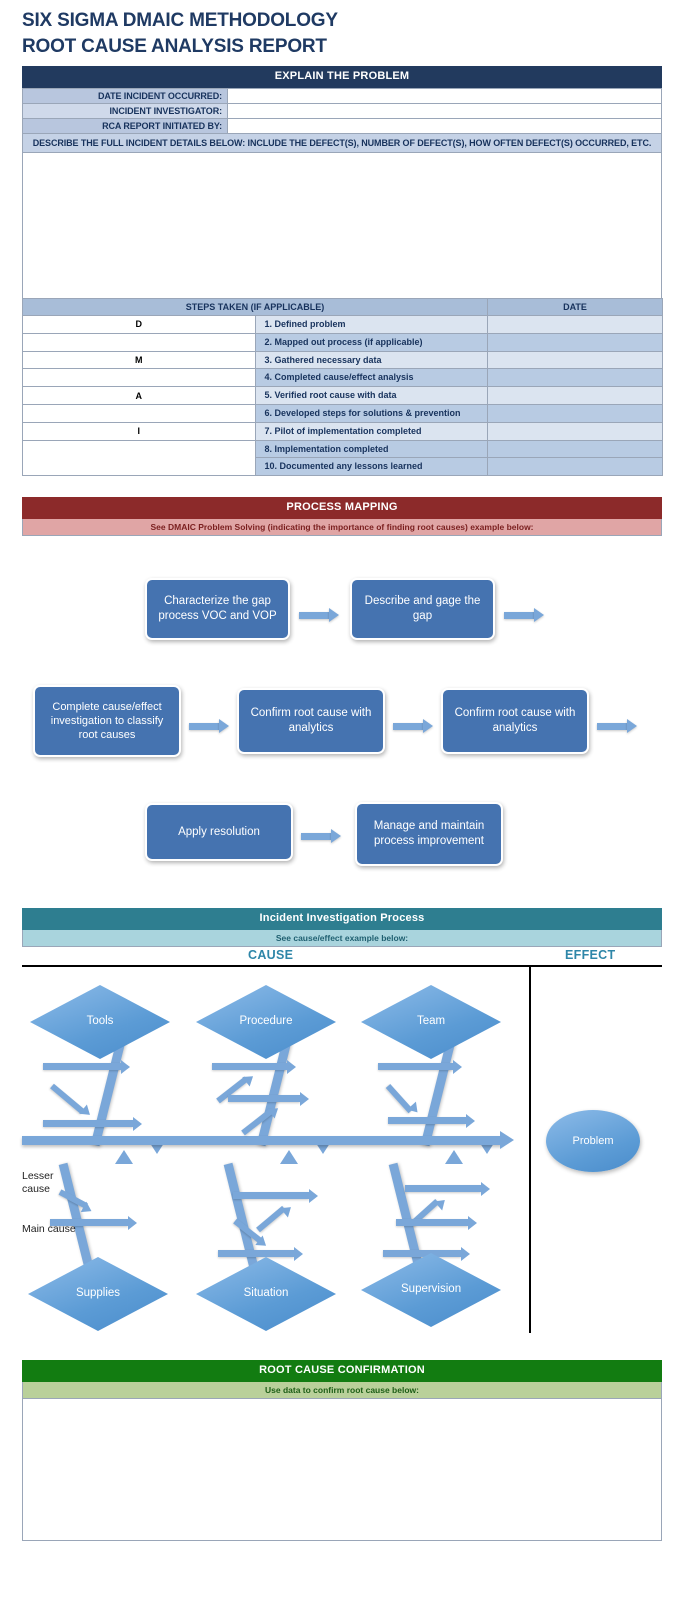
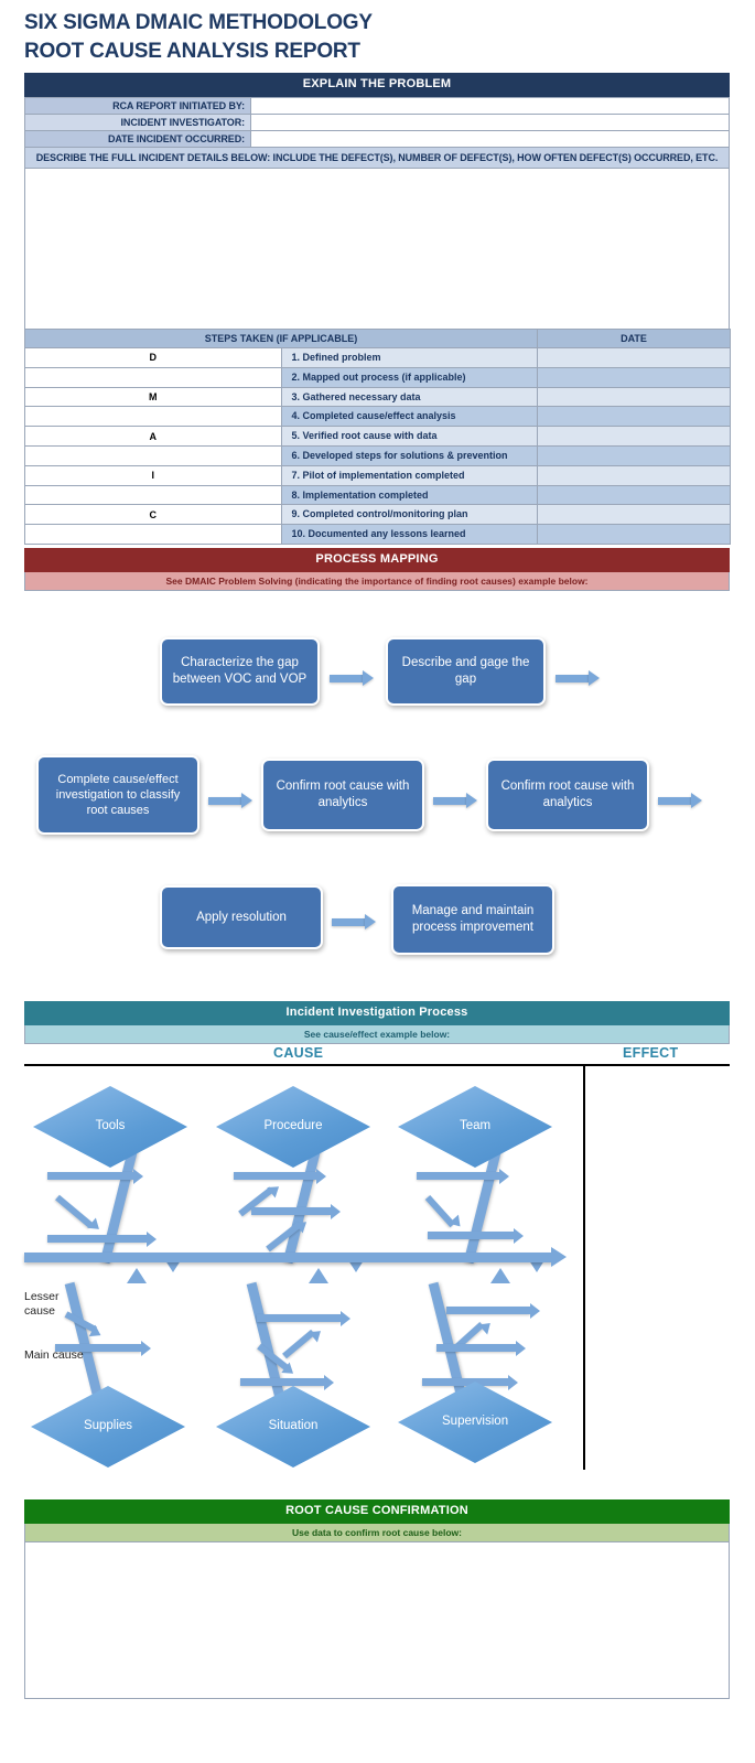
  SIX SIGMA DMAIC METHODOLOGY
  ROOT CAUSE ANALYSIS REPORT
  EXPLAIN THE PROBLEM
- DATE INCIDENT OCCURRED:
+ RCA REPORT INITIATED BY:
  INCIDENT INVESTIGATOR:
- RCA REPORT INITIATED BY:
+ DATE INCIDENT OCCURRED:
  DESCRIBE THE FULL INCIDENT DETAILS BELOW: INCLUDE THE DEFECT(S), NUMBER OF DEFECT(S), HOW OFTEN DEFECT(S) OCCURRED, ETC.
  STEPS TAKEN (IF APPLICABLE)	DATE
  D	1. Defined problem
  	2. Mapped out process (if applicable)
  M	3. Gathered necessary data
  	4. Completed cause/effect analysis
  A	5. Verified root cause with data
  	6. Developed steps for solutions & prevention
  I	7. Pilot of implementation completed
  	8. Implementation completed
+ C	9. Completed control/monitoring plan
  	10. Documented any lessons learned
  PROCESS MAPPING
  See DMAIC Problem Solving (indicating the importance of finding root causes) example below:
- Characterize the gap process VOC and VOP
+ Characterize the gap between VOC and VOP
  Describe and gage the gap
  Complete cause/effect investigation to classify root causes
  Confirm root cause with analytics
  Confirm root cause with analytics
  Apply resolution
  Manage and maintain process improvement
  Incident Investigation Process
  See cause/effect example below:
  CAUSE
  EFFECT
  Tools
  Procedure
  Team
  Supplies
  Situation
  Supervision
  Lesser cause
  Main cause
- Problem
  ROOT CAUSE CONFIRMATION
  Use data to confirm root cause below:
